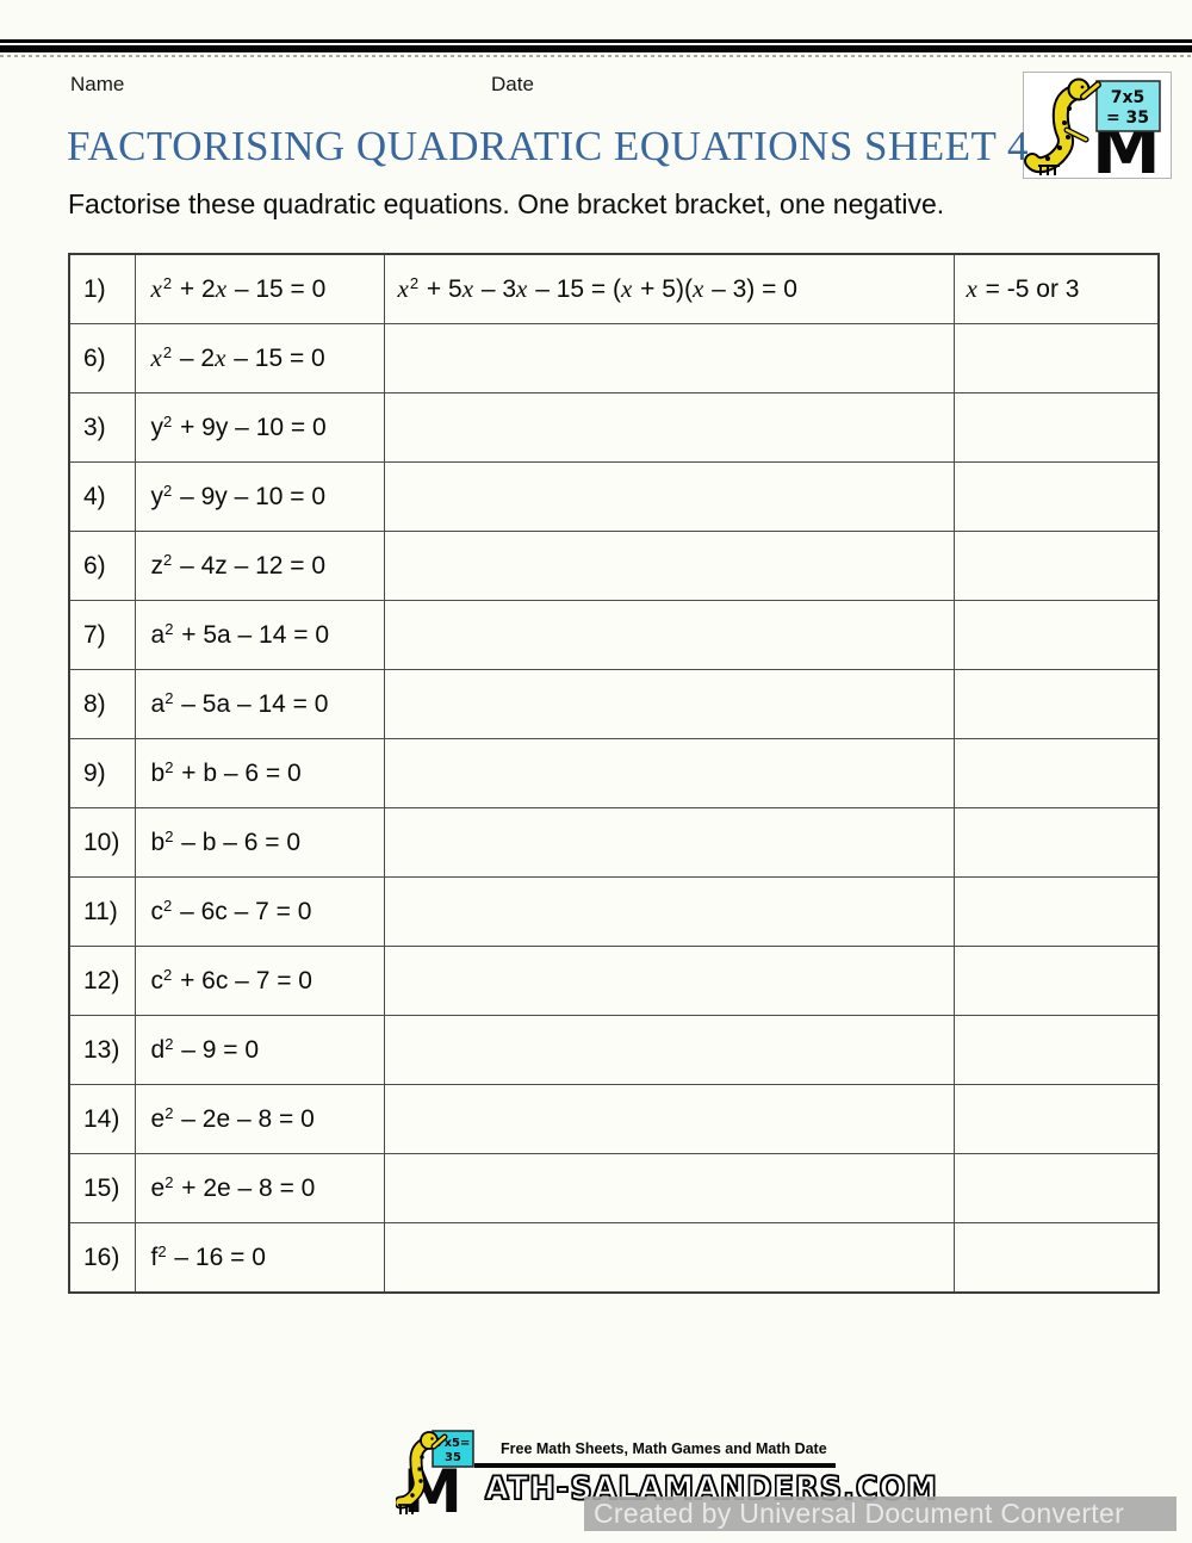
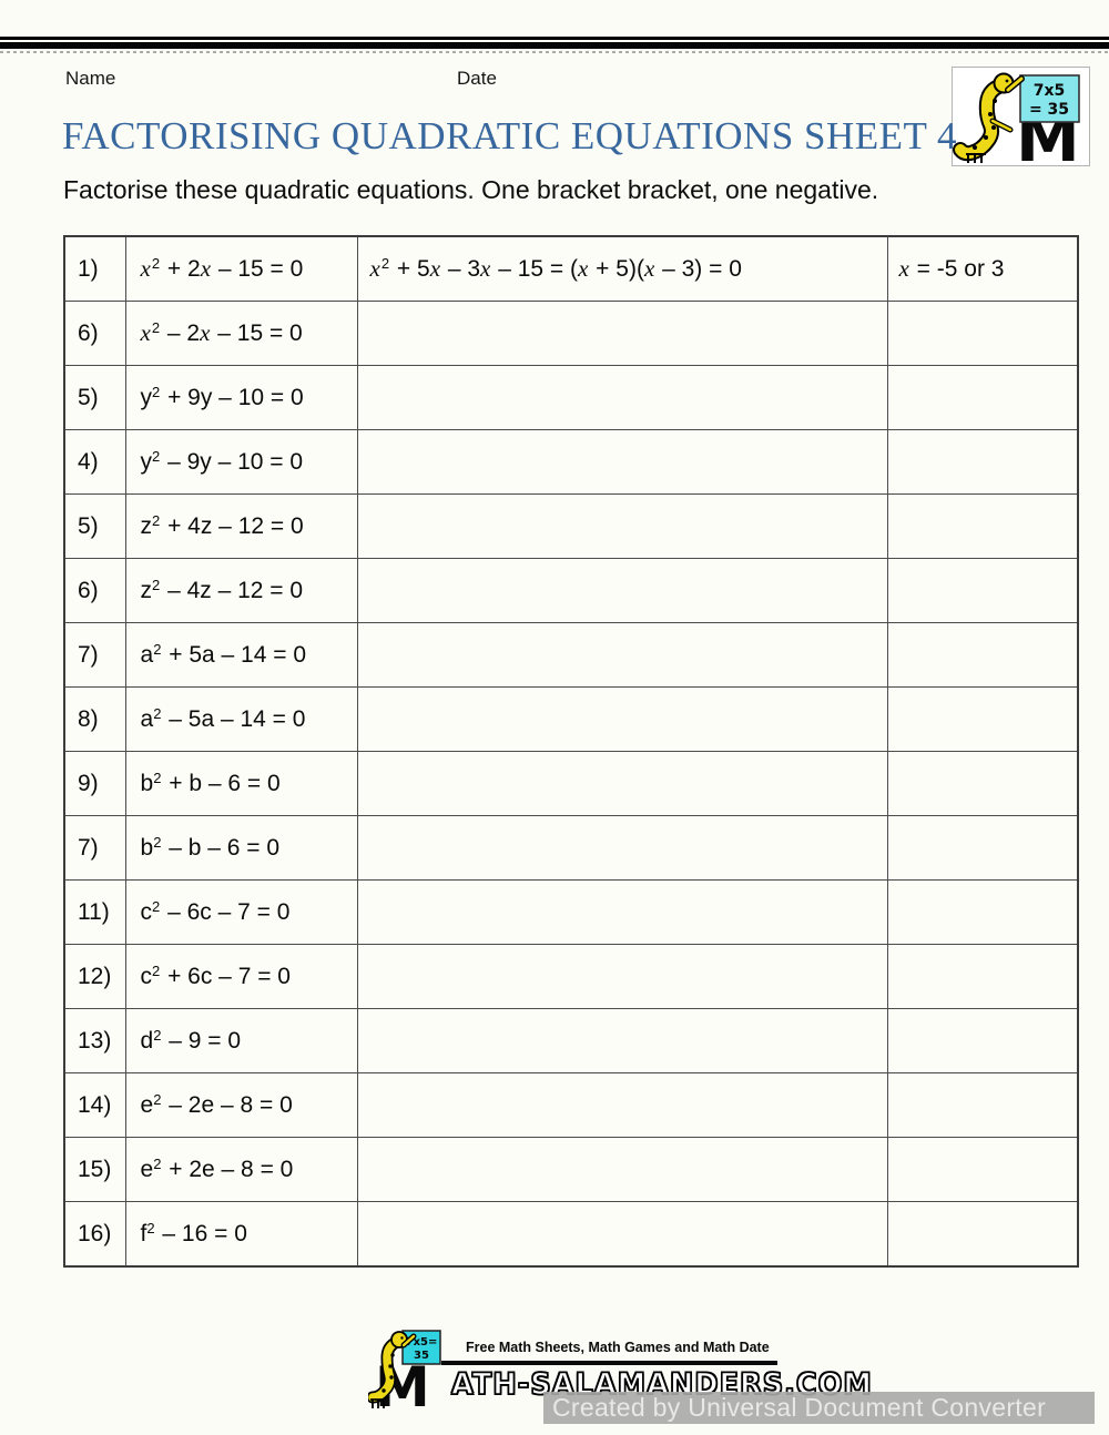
  Name
  Date
  M
  7x5
  = 35
  FACTORISING QUADRATIC EQUATIONS SHEET 4
  Factorise these quadratic equations. One bracket bracket, one negative.
  1)	x2 + 2x – 15 = 0	x2 + 5x – 3x – 15 = (x + 5)(x – 3) = 0	x = -5 or 3
  6)	x2 – 2x – 15 = 0
- 3)	y2 + 9y – 10 = 0
+ 5)	y2 + 9y – 10 = 0
  4)	y2 – 9y – 10 = 0
+ 5)	z2 + 4z – 12 = 0
  6)	z2 – 4z – 12 = 0
  7)	a2 + 5a – 14 = 0
  8)	a2 – 5a – 14 = 0
  9)	b2 + b – 6 = 0
- 10)	b2 – b – 6 = 0
+ 7)	b2 – b – 6 = 0
  11)	c2 – 6c – 7 = 0
  12)	c2 + 6c – 7 = 0
  13)	d2 – 9 = 0
  14)	e2 – 2e – 8 = 0
  15)	e2 + 2e – 8 = 0
  16)	f2 – 16 = 0
  M
  x5=
  35
  Free Math Sheets, Math Games and Math Date
  ATH-SALAMANDERS.COM
  Created by Universal Document Converter
